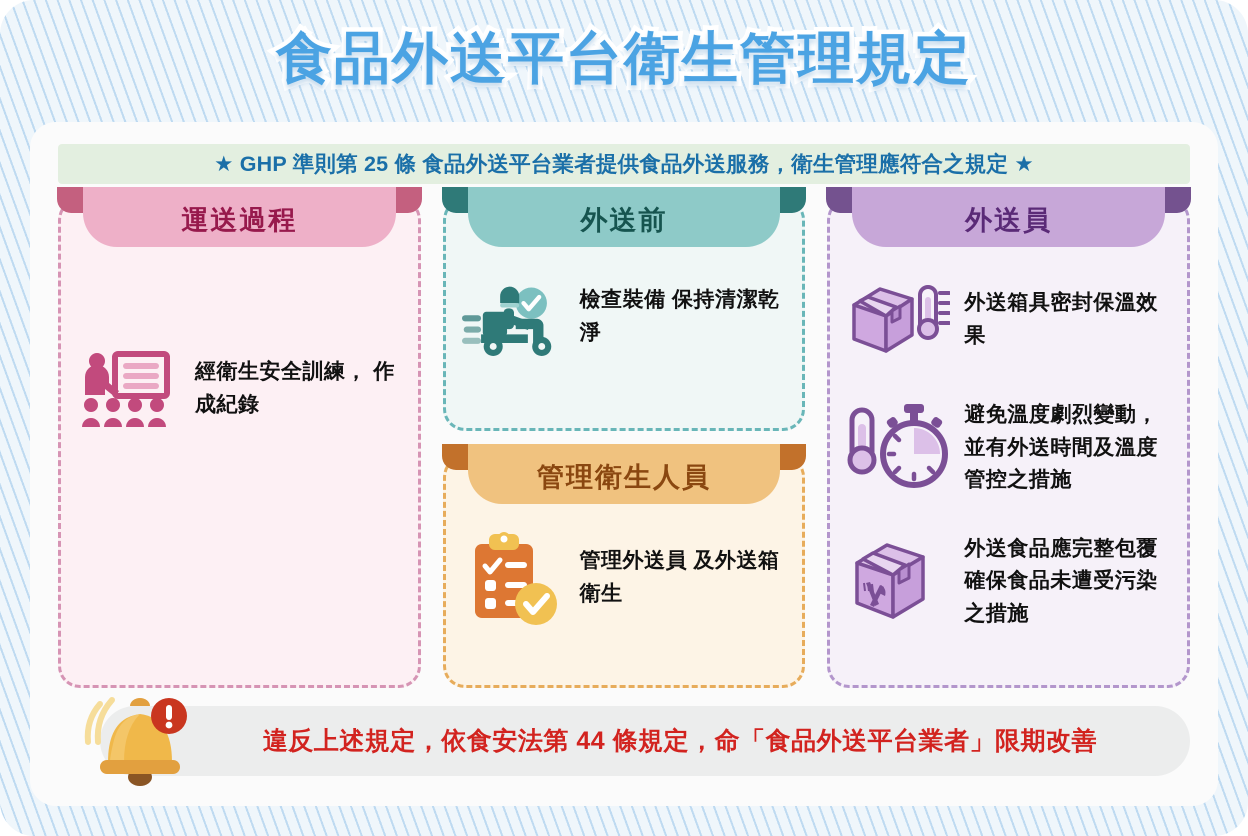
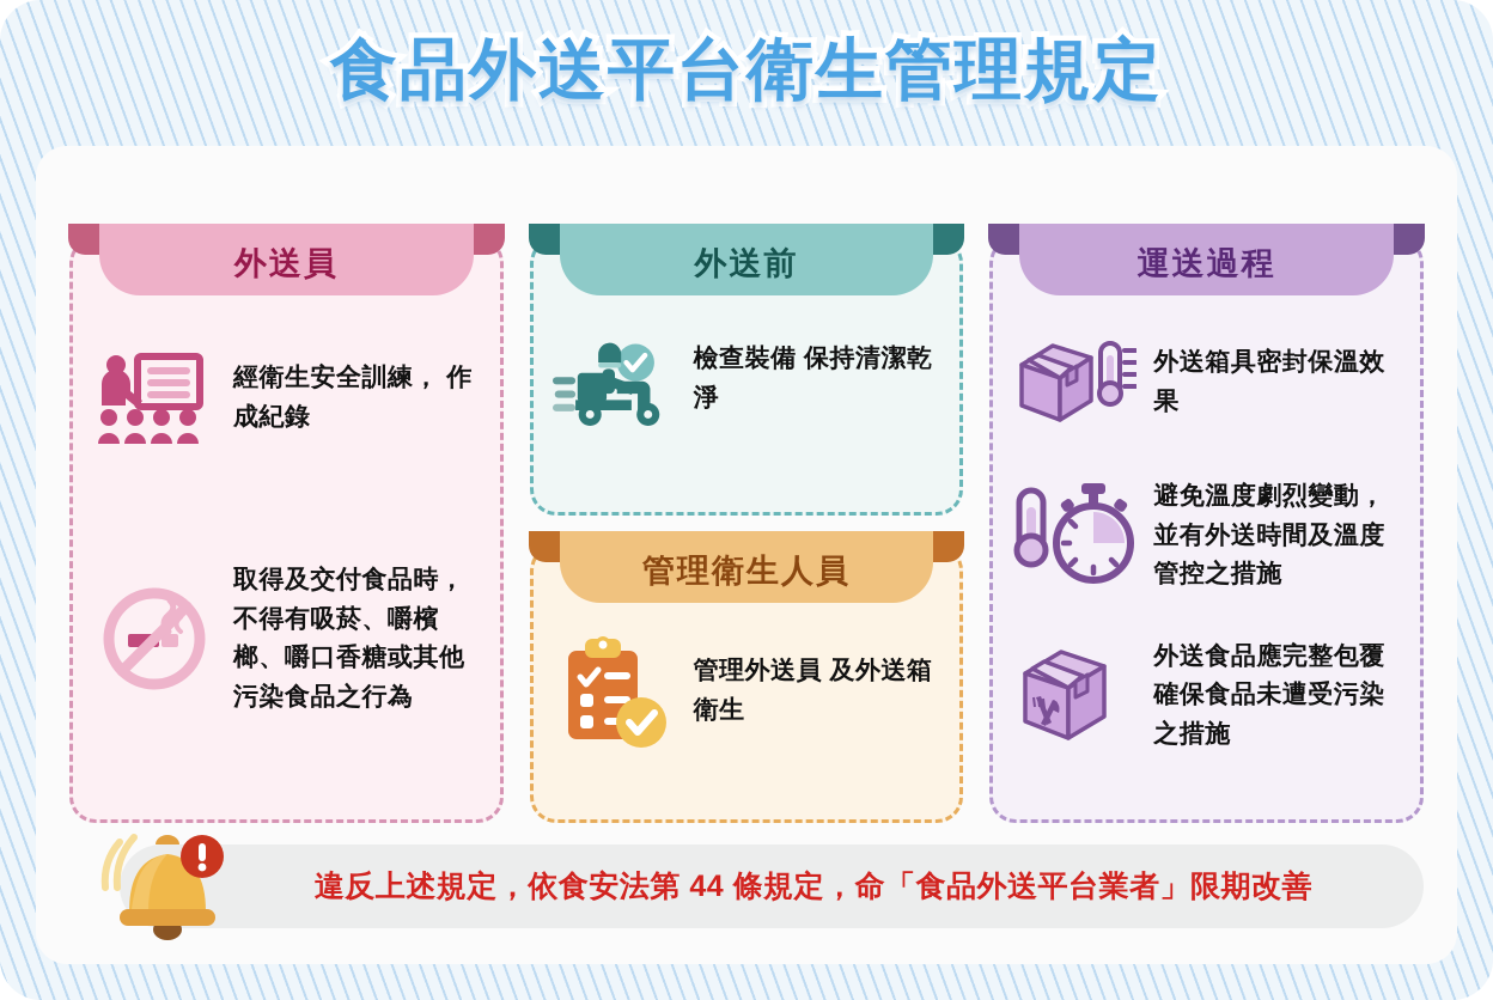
  食品外送平台衛生管理規定
- ★ GHP 準則第 25 條 食品外送平台業者提供食品外送服務，衛生管理應符合之規定 ★
- 運送過程
+ 外送員
  經衛生安全訓練， 作成紀錄
+ 取得及交付食品時，不得有吸菸、嚼檳榔、嚼口香糖或其他污染食品之行為
  外送前
  檢查裝備 保持清潔乾淨
  管理衛生人員
  管理外送員 及外送箱衛生
- 外送員
+ 運送過程
  外送箱具密封保溫效果
  避免溫度劇烈變動，並有外送時間及溫度管控之措施
  外送食品應完整包覆確保食品未遭受污染之措施
  違反上述規定，依食安法第 44 條規定，命「食品外送平台業者」限期改善
